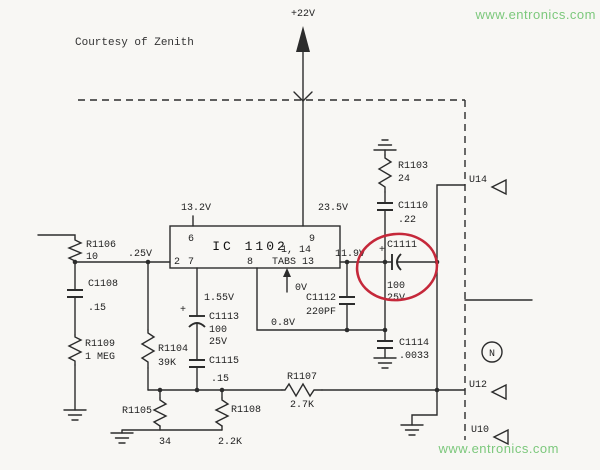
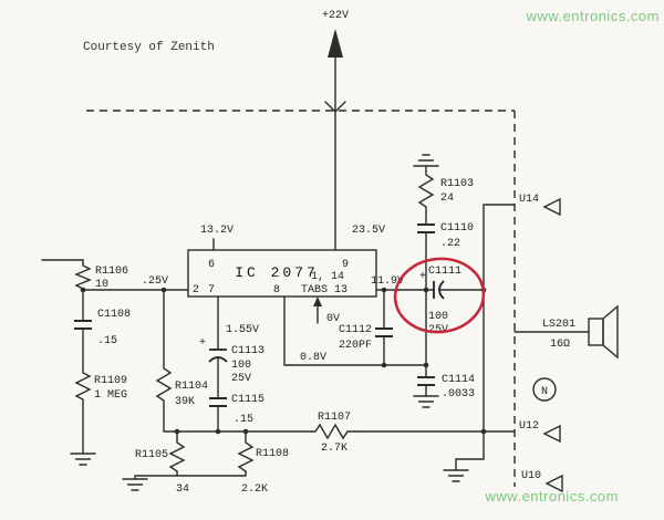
  +22V
- IC 1102
+ IC 2077
  6
  9
  2
  7
  8
  1, 14
  TABS 13
  13.2V
  23.5V
  .25V
  11.9
  0V
  1.55V
  0.8V
  R1106
  10
  R1109
  1 MEG
  R1104
  39K
  R1105
  34
  R1108
  2.2K
  R1107
  2.7K
  R1103
  24
  C1108
  .15
  +
  C1113
  100
  25V
  C1115
  .15
  C1110
  .22
  C1112
  220PF
  C1114
  .0033
  +
  C1111
  100
+ LS201
+ 16Ω
  U14
  U12
  U10
  N
  Courtesy of Zenith
  www.entronics.com
  www.entronics.com
